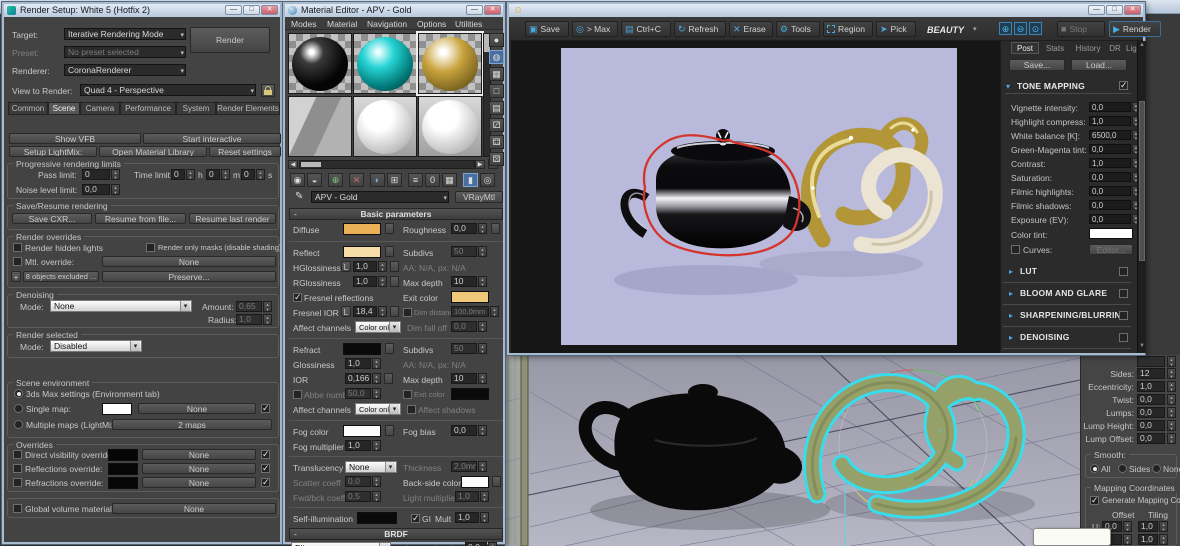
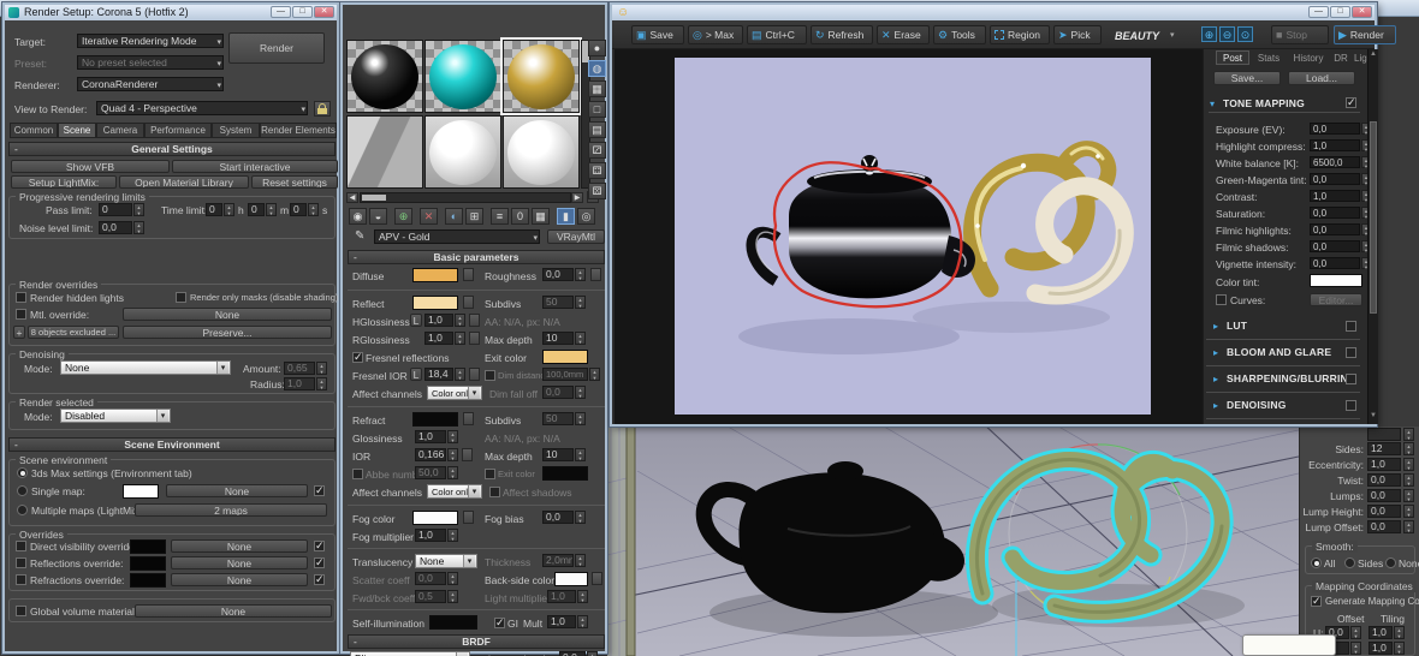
  Sides:
  12
  Eccentricity:
  1,0
  Twist:
  0,0
  Lumps:
  0,0
  Lump Height:
  0,0
  Lump Offset:
  0,0
  Smooth:
  All
  Sides
  Non
  Mapping Coordinates
  Generate Mapping Co
  Offset
  Tiling
  U:
  0,0
  1,0
  1,0
- Render Setup: White 5 (Hotfix 2)
+ Render Setup: Corona 5 (Hotfix 2)
  Target:
  Iterative Rendering Mode
  Render
  Preset:
  No preset selected
  Renderer:
  CoronaRenderer
  View to Render:
  Quad 4 - Perspective
  Common
  Scene
  Camera
  Performance
  System
  Render Elements
+ General Settings
  Show VFB
  Start interactive
  Setup LightMix:
  Open Material Library
  Reset settings
  Progressive rendering limits
  Pass limit:
  0
  Time limit
  0
  h
  0
  m
  0
  s
  Noise level limit:
  0,0
- Save/Resume rendering
- Save CXR...
- Resume from file...
- Resume last render
  Render overrides
  Render hidden lights
  Render only masks (disable shading)
  Mtl. override:
  None
  +
  8 objects excluded ...
  Preserve...
  Denoising
  Mode:
  None
  Amount:
  0,65
  Radius
  1,0
  Render selected
  Mode:
  Disabled
+ Scene Environment
  Scene environment
  3ds Max settings (Environment tab)
  Single map:
  None
  Multiple maps (LightMi
  2 maps
  Overrides
  Direct visibility overrid
  None
  Reflections override:
  None
  Refractions override:
  None
  Global volume material
  None
- Material Editor - APV - Gold
- Modes
- Material
- Navigation
- Options
- Utilities
  ●
  ◍
  ▦
  □
  ▤
  ⚂
  ⚃
  ⚄
  ◉
  ◒
  ⊕
  ✕
  ◐
  ⊞
  ≡
  0
  ▦
  ▮
  ◎
  ✎
  APV - Gold
  VRayMtl
  Basic parameters
  Diffuse
  Roughness
  0,0
  Reflect
  Subdivs
  50
  HGlossiness
  L
  1,0
  AA: N/A, px: N/A
  RGlossiness
  1,0
  Max depth
  10
  Fresnel reflections
  Exit color
  Fresnel IOR
  L
  18,4
  Dim distan
  100,0mm
  Affect channels
  Color only
  Dim fall off
  0,0
  Refract
  Subdivs
  50
  Glossiness
  1,0
  AA: N/A, px: N/A
  IOR
  0,166
  Max depth
  10
  Abbe num
  50,0
  Exit color
  Affect channels
  Color only
  Affect shadows
  Fog color
  Fog bias
  0,0
  Fog multiplier
  1,0
  Translucency
  None
  Thickness
  2,0mm
  Scatter coeff
  0,0
  Back-side color
  Fwd/bck coef
  0,5
  Light multiplie
  1,0
  Self-illumination
  GI
  Mult
  1,0
  BRDF
  ☺
  ▣ Save
  ◎ > Max
  ▤ Ctrl+C
  ↻ Refresh
  ✕ Erase
  ⚙ Tools
  Region
  ➤ Pick
  BEAUTY
  ⊕
  ⊖
  ⊙
  ■ Stop
  ▶ Render
  Post
  Stats
  History
  DR
  Save...
  Load...
  ▾
  TONE MAPPING
- Vignette intensity:
+ Exposure (EV):
  0,0
  Highlight compress:
  1,0
  White balance [K]:
  6500,0
  Green-Magenta tint:
  0,0
  Contrast:
  1,0
  Saturation:
  0,0
  Filmic highlights:
  0,0
  Filmic shadows:
  0,0
- Exposure (EV):
+ Vignette intensity:
  0,0
  Color tint:
  Curves:
  Editor...
  ▸
  LUT
  ▸
  BLOOM AND GLARE
  ▸
  SHARPENING/BLURRIN
  ▸
  DENOISING
